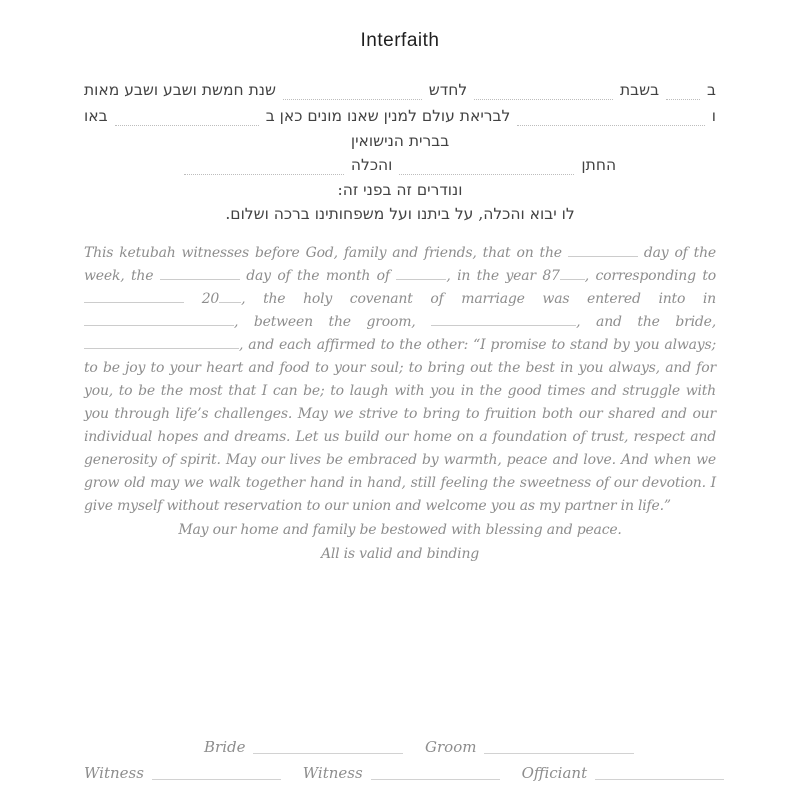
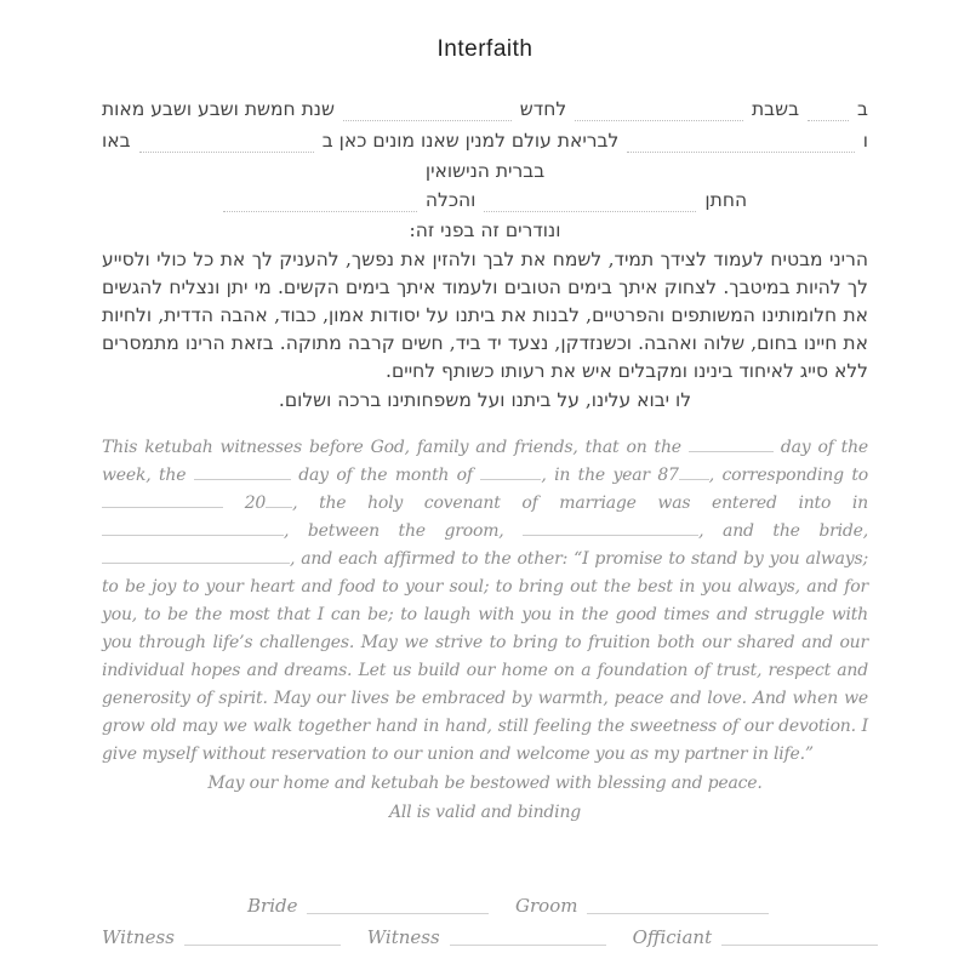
  Interfaith
  ב
  בשבת
  לחדש
  שנת חמשת ושבע ושבע מאות
  ו
  לבריאת עולם למנין שאנו מונים כאן ב
  באו
  בברית הנישואין
  החתן
  והכלה
  ונודרים זה בפני זה:
+ הריני מבטיח לעמוד לצידך תמיד, לשמח את לבך ולהזין את נפשך, להעניק לך את כל כולי ולסייע לך להיות במיטבך. לצחוק איתך בימים הטובים ולעמוד איתך בימים הקשים. מי יתן ונצליח להגשים את חלומותינו המשותפים והפרטיים, לבנות את ביתנו על יסודות אמון, כבוד, אהבה הדדית, ולחיות את חיינו בחום, שלוה ואהבה. וכשנזדקן, נצעד יד ביד, חשים קרבה מתוקה. בזאת הרינו מתמסרים ללא סייג לאיחוד בינינו ומקבלים איש את רעותו כשותף לחיים.
- לו יבוא והכלה, על ביתנו ועל משפחותינו ברכה ושלום.
+ לו יבוא עלינו, על ביתנו ועל משפחותינו ברכה ושלום.
  This ketubah witnesses before God, family and friends, that on the day of the week, the day of the month of , in the year 87 , corresponding to 20 , the holy covenant of marriage was entered into in , between the groom, , and the bride, , and each affirmed to the other: “I promise to stand by you always; to be joy to your heart and food to your soul; to bring out the best in you always, and for you, to be the most that I can be; to laugh with you in the good times and struggle with you through life’s challenges. May we strive to bring to fruition both our shared and our individual hopes and dreams. Let us build our home on a foundation of trust, respect and generosity of spirit. May our lives be embraced by warmth, peace and love. And when we grow old may we walk together hand in hand, still feeling the sweetness of our devotion. I give myself without reservation to our union and welcome you as my partner in life.”
- May our home and family be bestowed with blessing and peace.
+ May our home and ketubah be bestowed with blessing and peace.
  All is valid and binding
  Bride
  Groom
  Witness
  Witness
  Officiant
